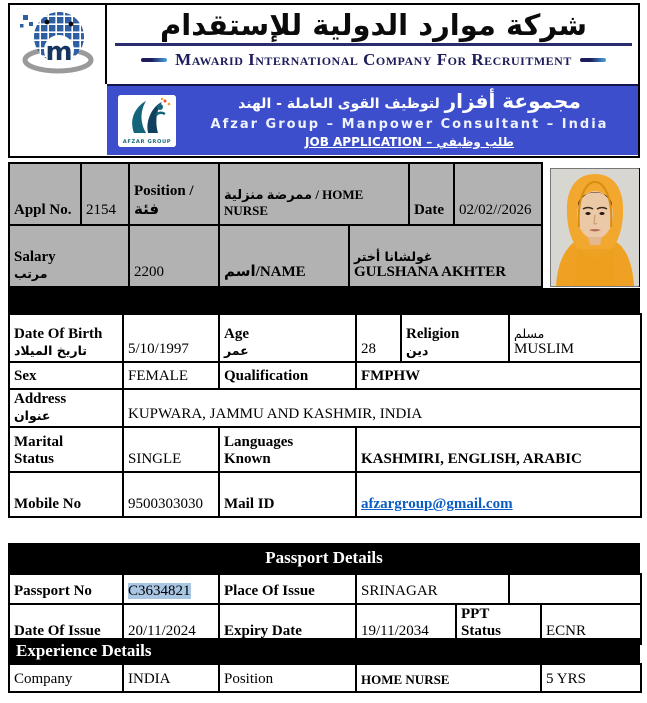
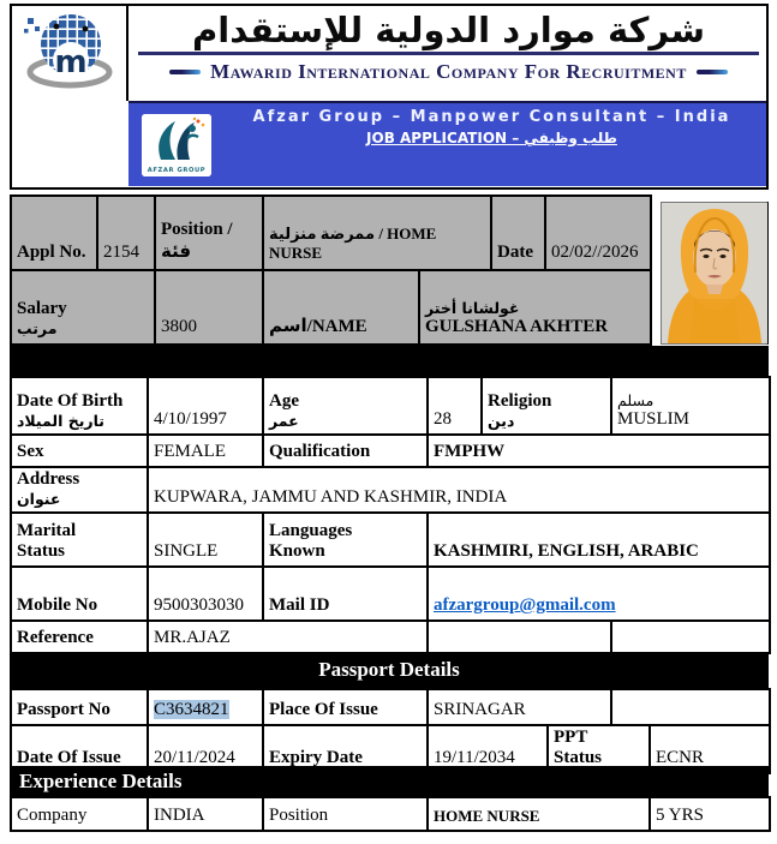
  m
  شركة موارد الدولية للإستقدام
  Mawarid International Company For Recruitment
- مجموعة أفزار لتوظيف القوى العاملة - الهند
  Afzar Group – Manpower Consultant – India
  JOB APPLICATION – طلب وظيفي
  Appl No.	2154	Position / فئة	ممرضة منزلية / HOME NURSE	Date	02/02//2026
- Salary مرتب	2200	اسم/NAME	غولشانا أختر GULSHANA AKHTER
+ Salary مرتب	3800	اسم/NAME	غولشانا أختر GULSHANA AKHTER
- Date Of Birth تاريخ الميلاد	5/10/1997	Age عمر	28	Religion دين	مسلم MUSLIM
+ Date Of Birth تاريخ الميلاد	4/10/1997	Age عمر	28	Religion دين	مسلم MUSLIM
  Sex	FEMALE	Qualification	FMPHW
  Address عنوان	KUPWARA, JAMMU AND KASHMIR, INDIA
  Marital Status	SINGLE	Languages Known	KASHMIRI, ENGLISH, ARABIC
  Mobile No	9500303030	Mail ID	afzargroup@gmail.com
+ Reference	MR.AJAZ
  Passport Details
  Passport No	C3634821	Place Of Issue	SRINAGAR
  Date Of Issue	20/11/2024	Expiry Date	19/11/2034	PPT Status	ECNR
  Experience Details
  Company	INDIA	Position	HOME NURSE	5 YRS
